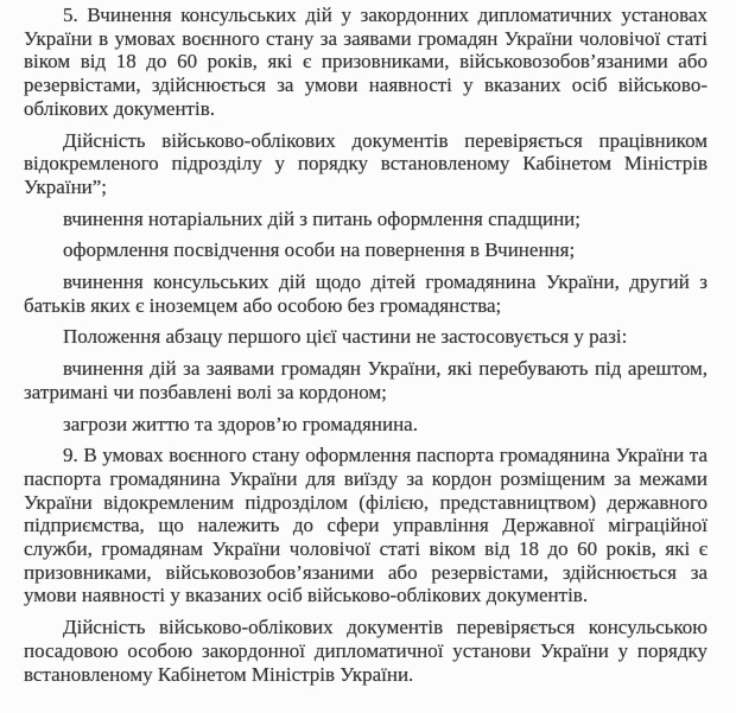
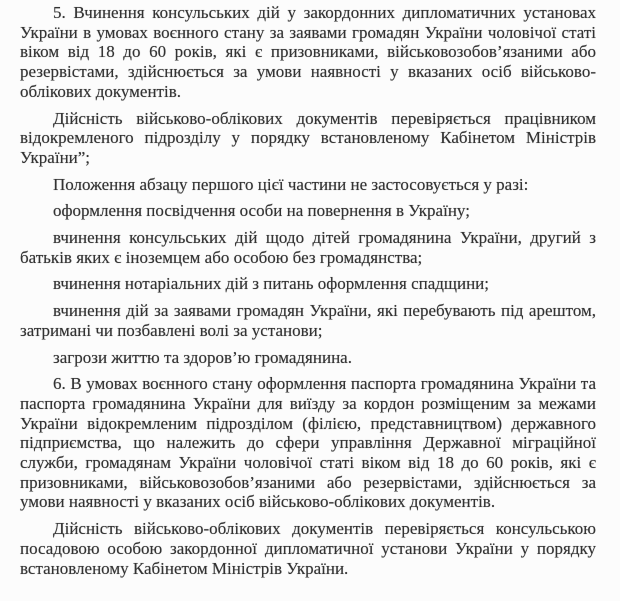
  5. Вчинення консульських дій у закордонних дипломатичних установах України в умовах воєнного стану за заявами громадян України чоловічої статі віком від 18 до 60 років, які є призовниками, військовозобов’язаними або резервістами, здійснюється за умови наявності у вказаних осіб військово-облікових документів.
  Дійсність військово-облікових документів перевіряється працівником відокремленого підрозділу у порядку встановленому Кабінетом Міністрів України”;
- вчинення нотаріальних дій з питань оформлення спадщини;
+ Положення абзацу першого цієї частини не застосовується у разі:
- оформлення посвідчення особи на повернення в Вчинення;
+ оформлення посвідчення особи на повернення в Україну;
  вчинення консульських дій щодо дітей громадянина України, другий з батьків яких є іноземцем або особою без громадянства;
- Положення абзацу першого цієї частини не застосовується у разі:
+ вчинення нотаріальних дій з питань оформлення спадщини;
- вчинення дій за заявами громадян України, які перебувають під арештом, затримані чи позбавлені волі за кордоном;
+ вчинення дій за заявами громадян України, які перебувають під арештом, затримані чи позбавлені волі за установи;
  загрози життю та здоров’ю громадянина.
- 9. В умовах воєнного стану оформлення паспорта громадянина України та паспорта громадянина України для виїзду за кордон розміщеним за межами України відокремленим підрозділом (філією, представництвом) державного підприємства, що належить до сфери управління Державної міграційної служби, громадянам України чоловічої статі віком від 18 до 60 років, які є призовниками, військовозобов’язаними або резервістами, здійснюється за умови наявності у вказаних осіб військово-облікових документів.
+ 6. В умовах воєнного стану оформлення паспорта громадянина України та паспорта громадянина України для виїзду за кордон розміщеним за межами України відокремленим підрозділом (філією, представництвом) державного підприємства, що належить до сфери управління Державної міграційної служби, громадянам України чоловічої статі віком від 18 до 60 років, які є призовниками, військовозобов’язаними або резервістами, здійснюється за умови наявності у вказаних осіб військово-облікових документів.
  Дійсність військово-облікових документів перевіряється консульською посадовою особою закордонної дипломатичної установи України у порядку встановленому Кабінетом Міністрів України.
